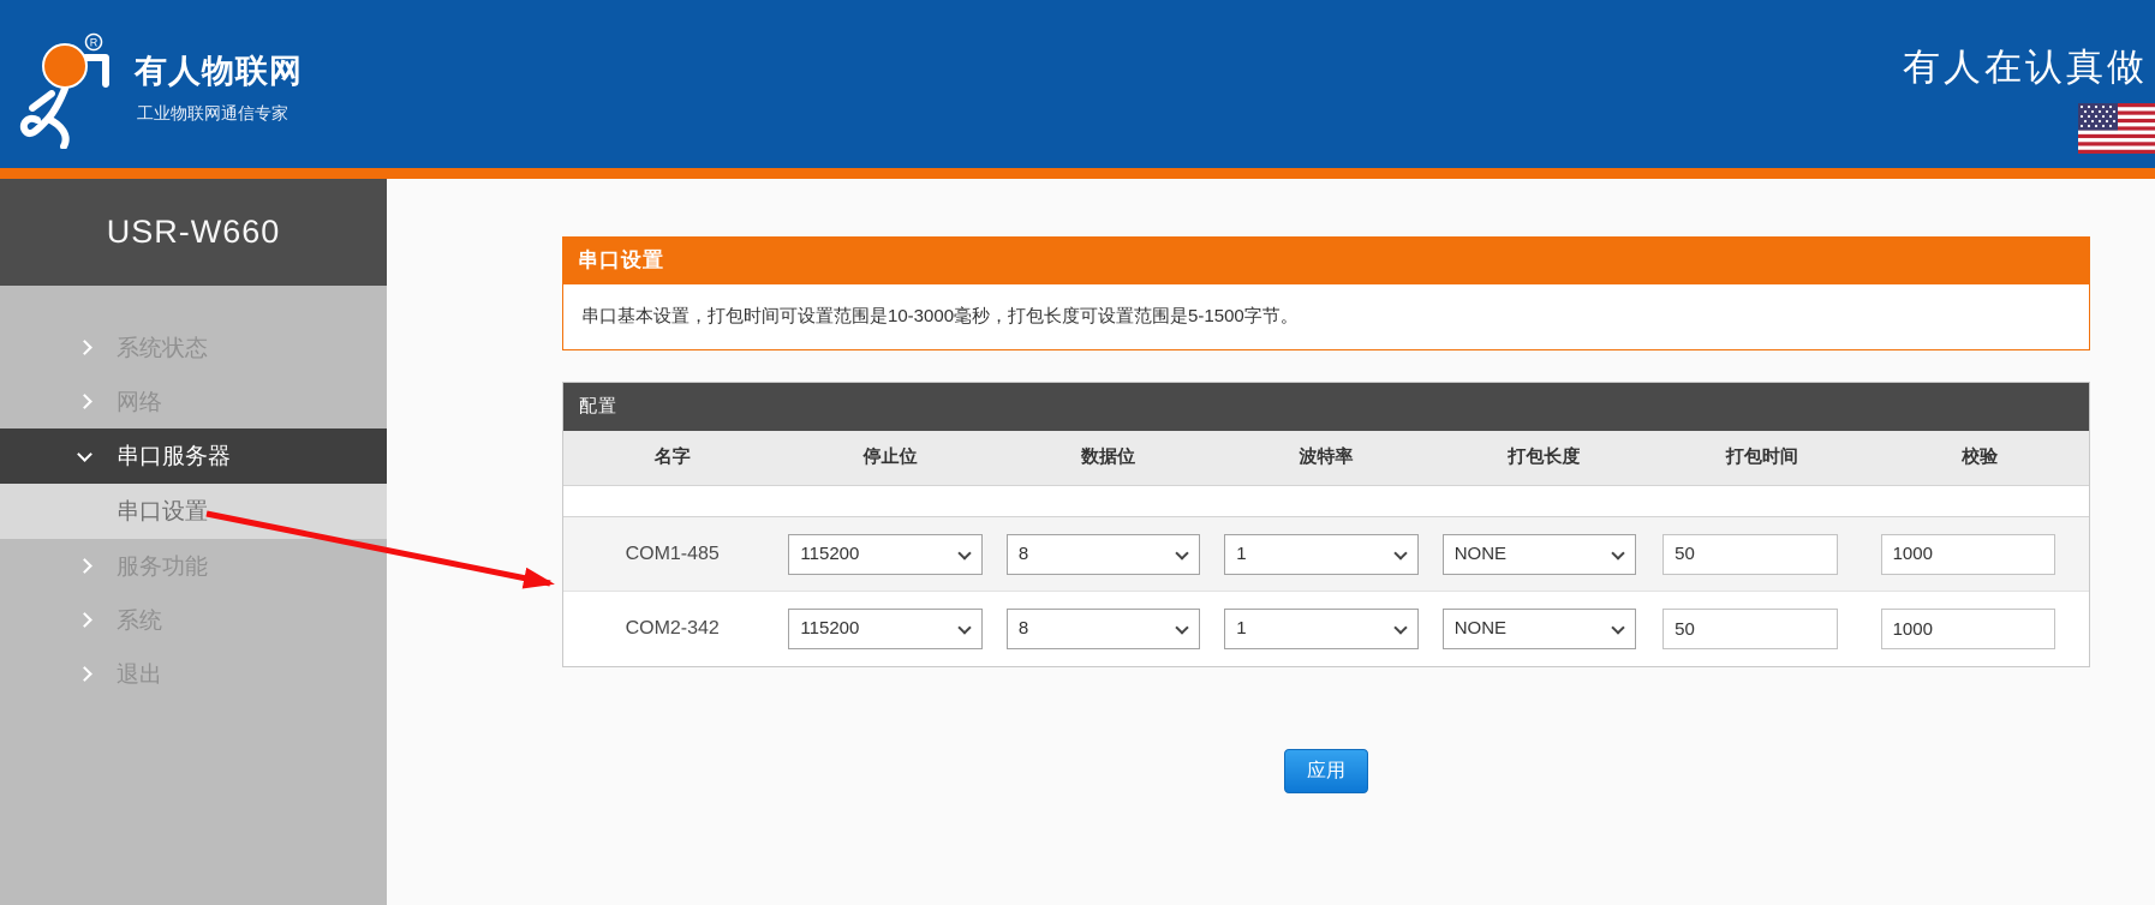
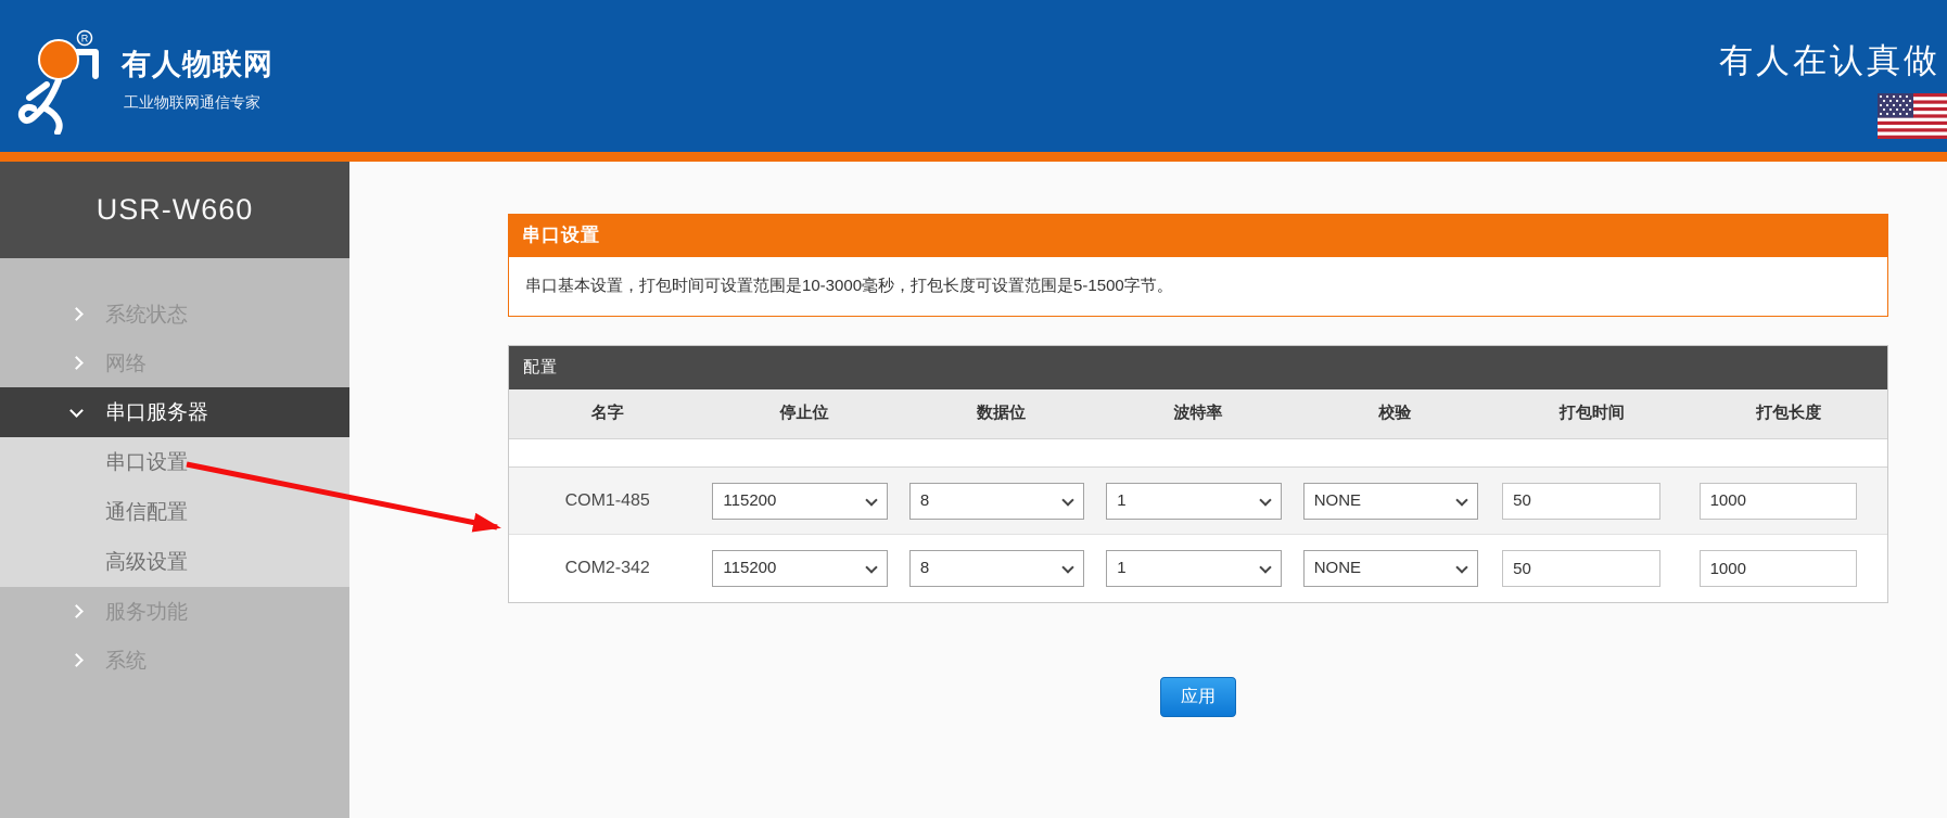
  R
  有人物联网
  工业物联网通信专家
  有人在认真做
  USR-W660
  系统状态
  网络
  串口服务器
  串口设置
+ 通信配置
+ 高级设置
  服务功能
  系统
- 退出
  串口设置
  串口基本设置，打包时间可设置范围是10-3000毫秒，打包长度可设置范围是5-1500字节。
  配置
  名字
  停止位
  数据位
  波特率
- 打包长度
+ 校验
  打包时间
- 校验
+ 打包长度
  COM1-485
  115200
  8
  1
  NONE
  50
  1000
  COM2-342
  115200
  8
  1
  NONE
  50
  1000
  应用
